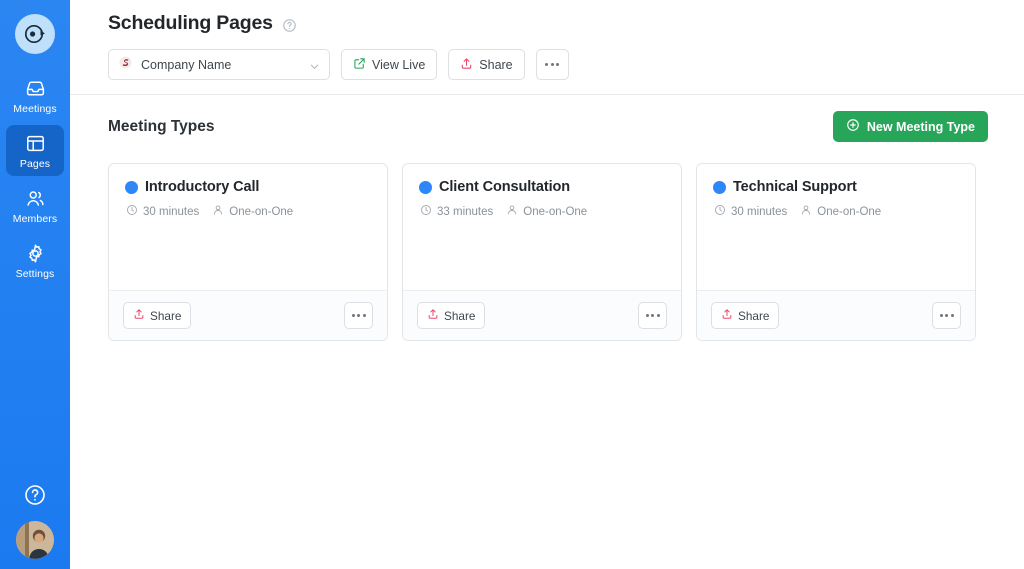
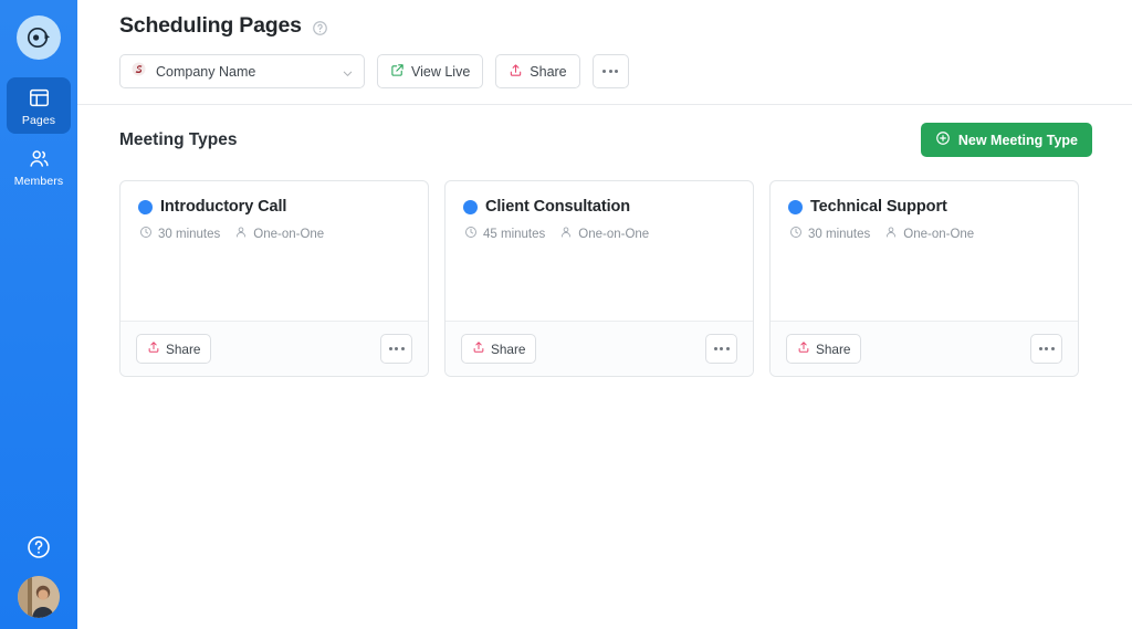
- Meetings
  Pages
  Members
- Settings
  Scheduling Pages
  Company Name
  View Live
  Share
  Meeting Types
  New Meeting Type
  Introductory Call
  30 minutes
  One-on-One
  Share
  Client Consultation
- 33 minutes
+ 45 minutes
  One-on-One
  Share
  Technical Support
  30 minutes
  One-on-One
  Share
